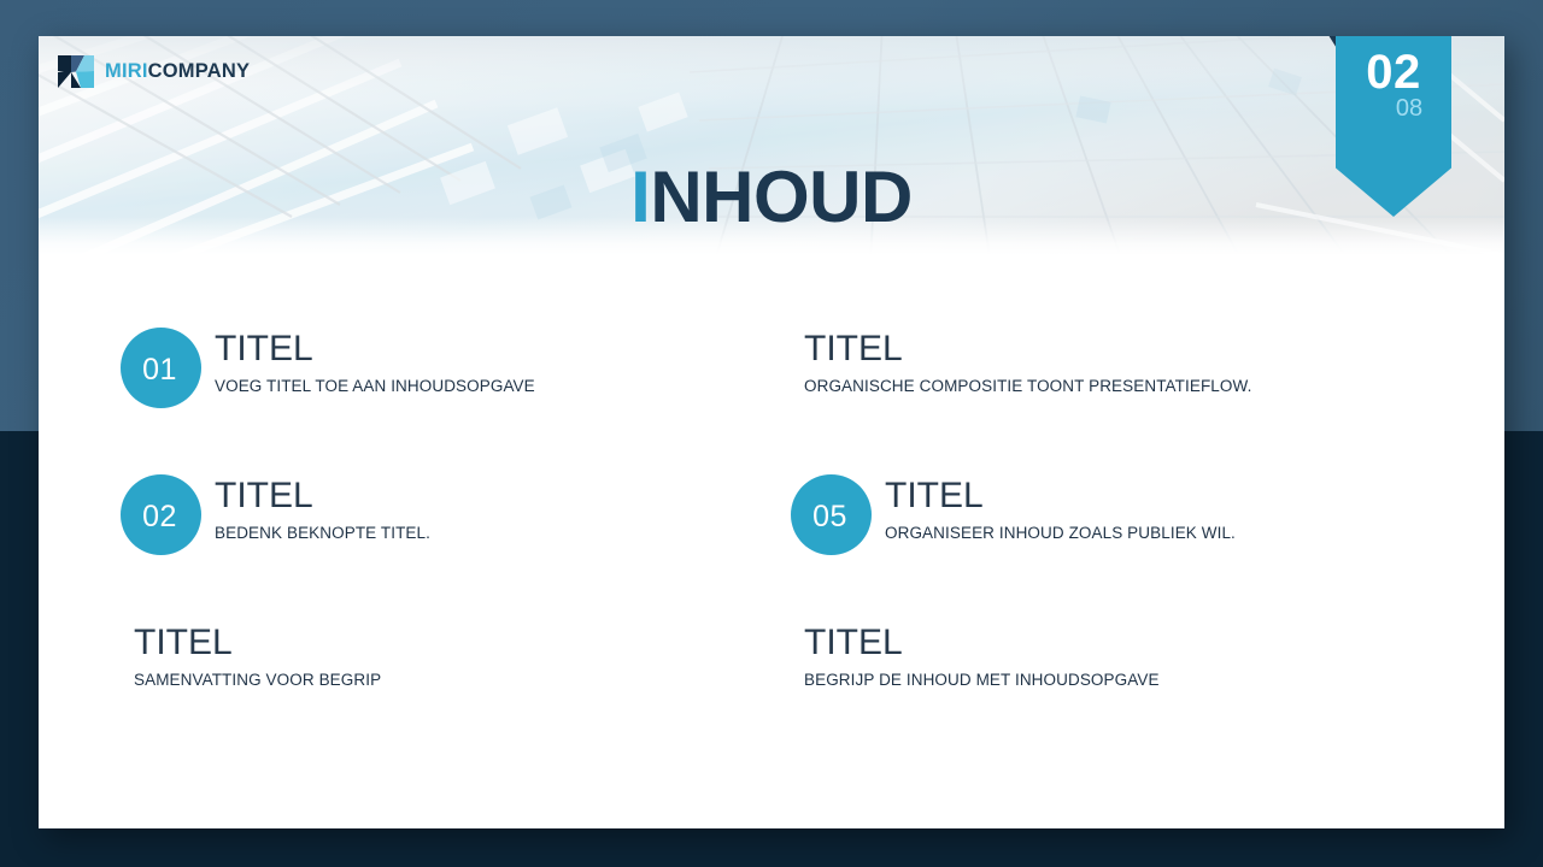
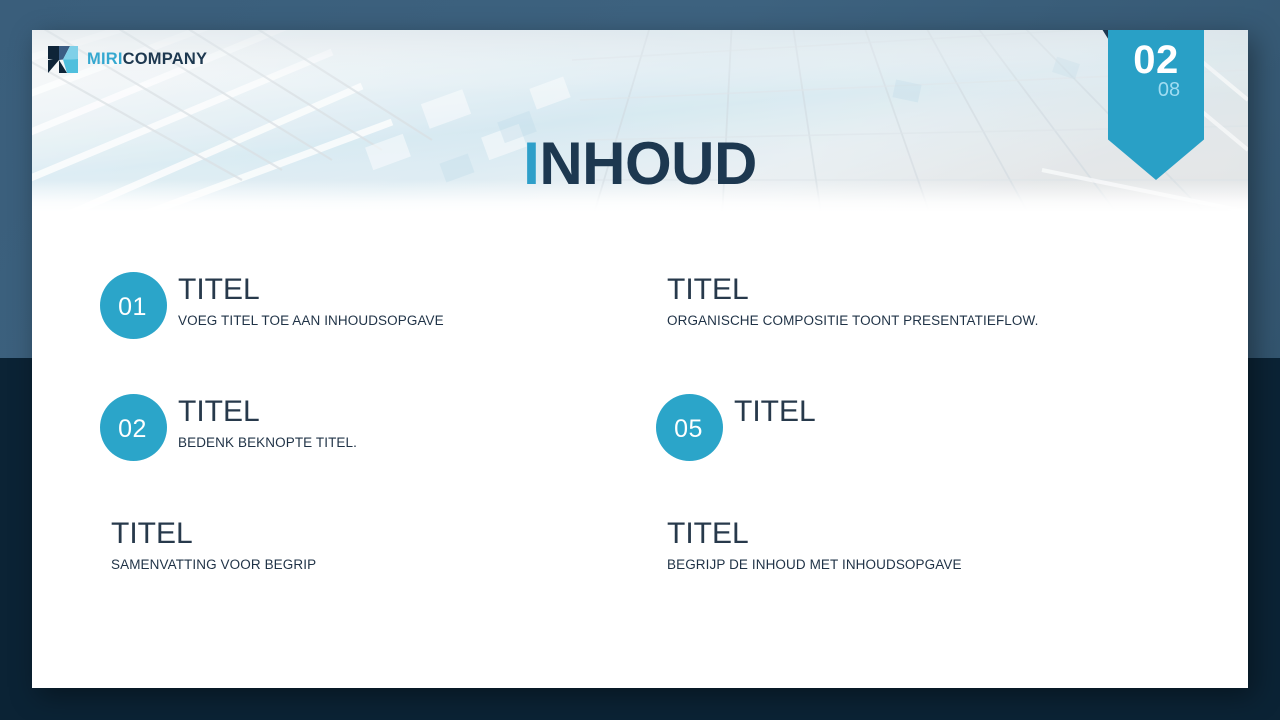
  MIRICOMPANY
  INHOUD
  02
  08
  01
  TITEL
  VOEG TITEL TOE AAN INHOUDSOPGAVE
  TITEL
  ORGANISCHE COMPOSITIE TOONT PRESENTATIEFLOW.
  02
  TITEL
  BEDENK BEKNOPTE TITEL.
  05
  TITEL
- ORGANISEER INHOUD ZOALS PUBLIEK WIL.
  TITEL
  SAMENVATTING VOOR BEGRIP
  TITEL
  BEGRIJP DE INHOUD MET INHOUDSOPGAVE
